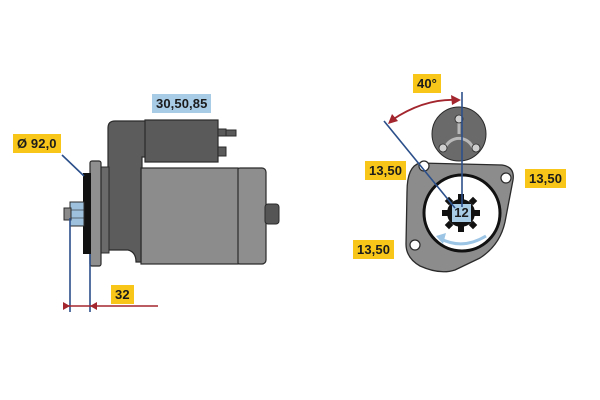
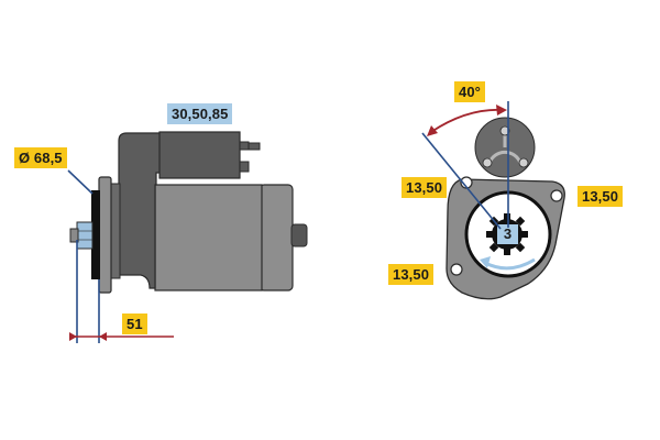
  30,50,85
- Ø 92,0
+ Ø 68,5
- 32
+ 51
  40°
  13,50
  13,50
  13,50
- 12
+ 3
